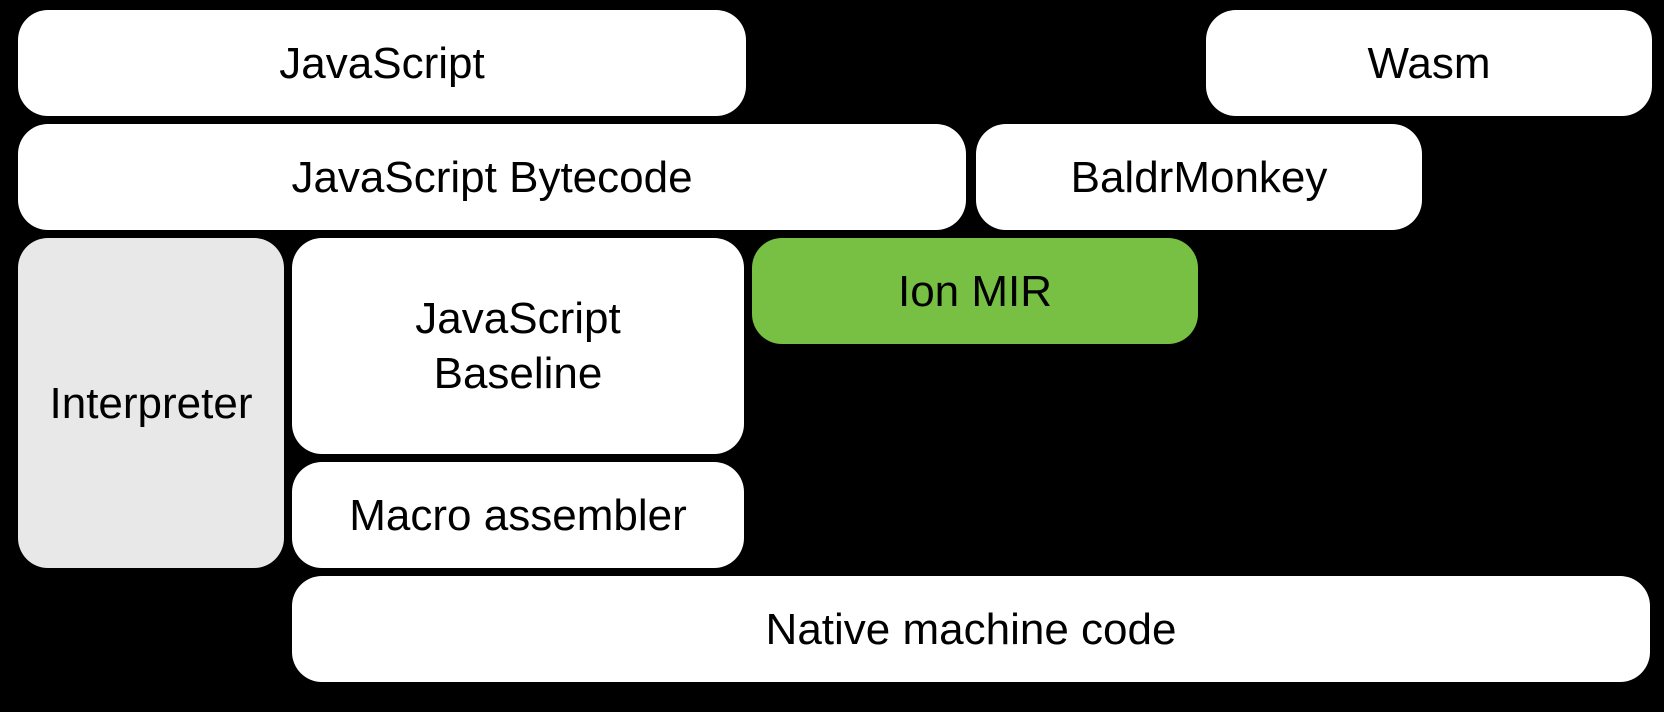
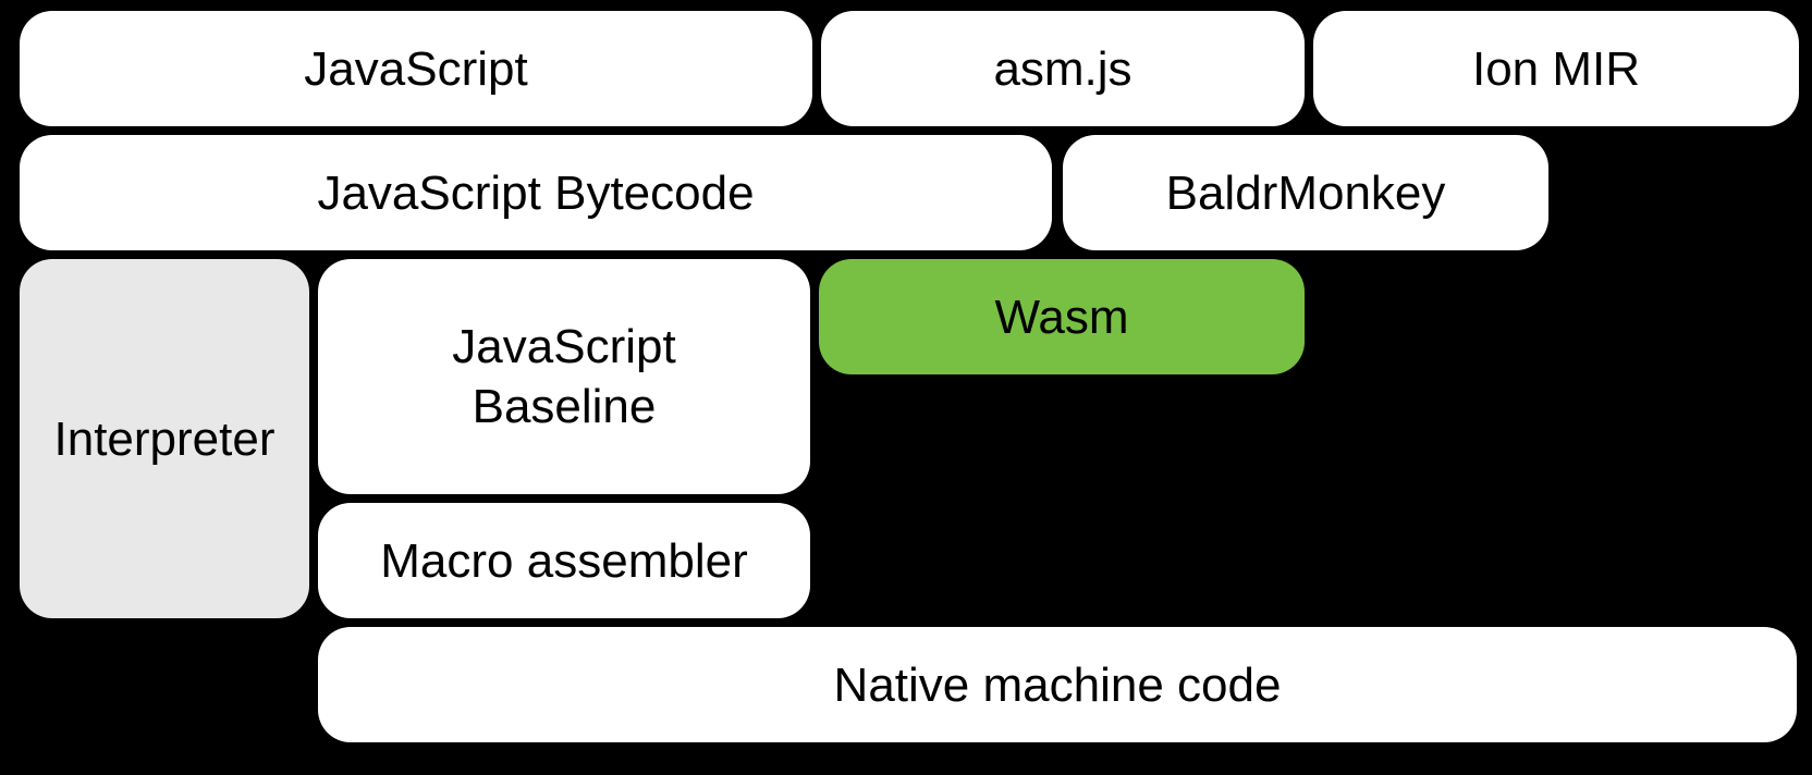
  JavaScript
+ asm.js
- Wasm
+ Ion MIR
  JavaScript Bytecode
  BaldrMonkey
  Interpreter
  JavaScript
  Baseline
- Ion MIR
+ Wasm
  Macro assembler
  Native machine code
